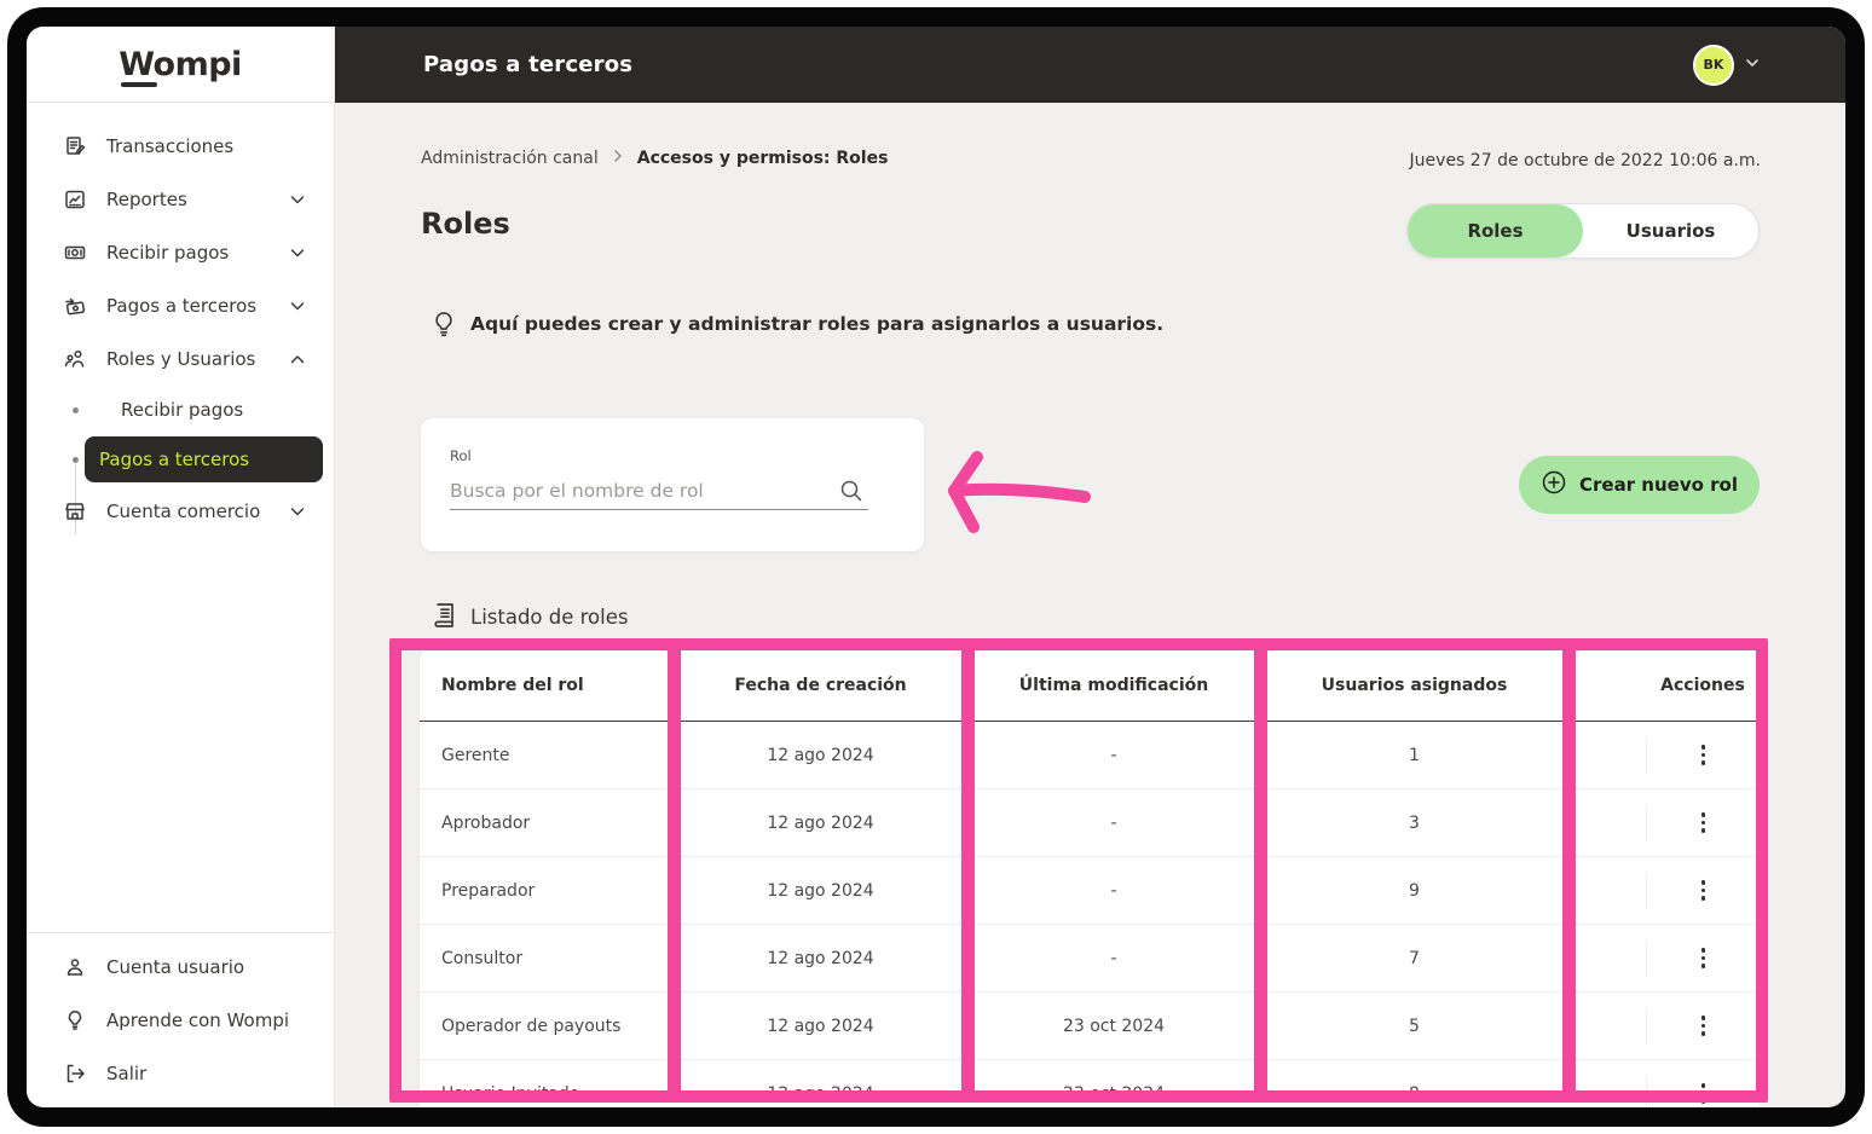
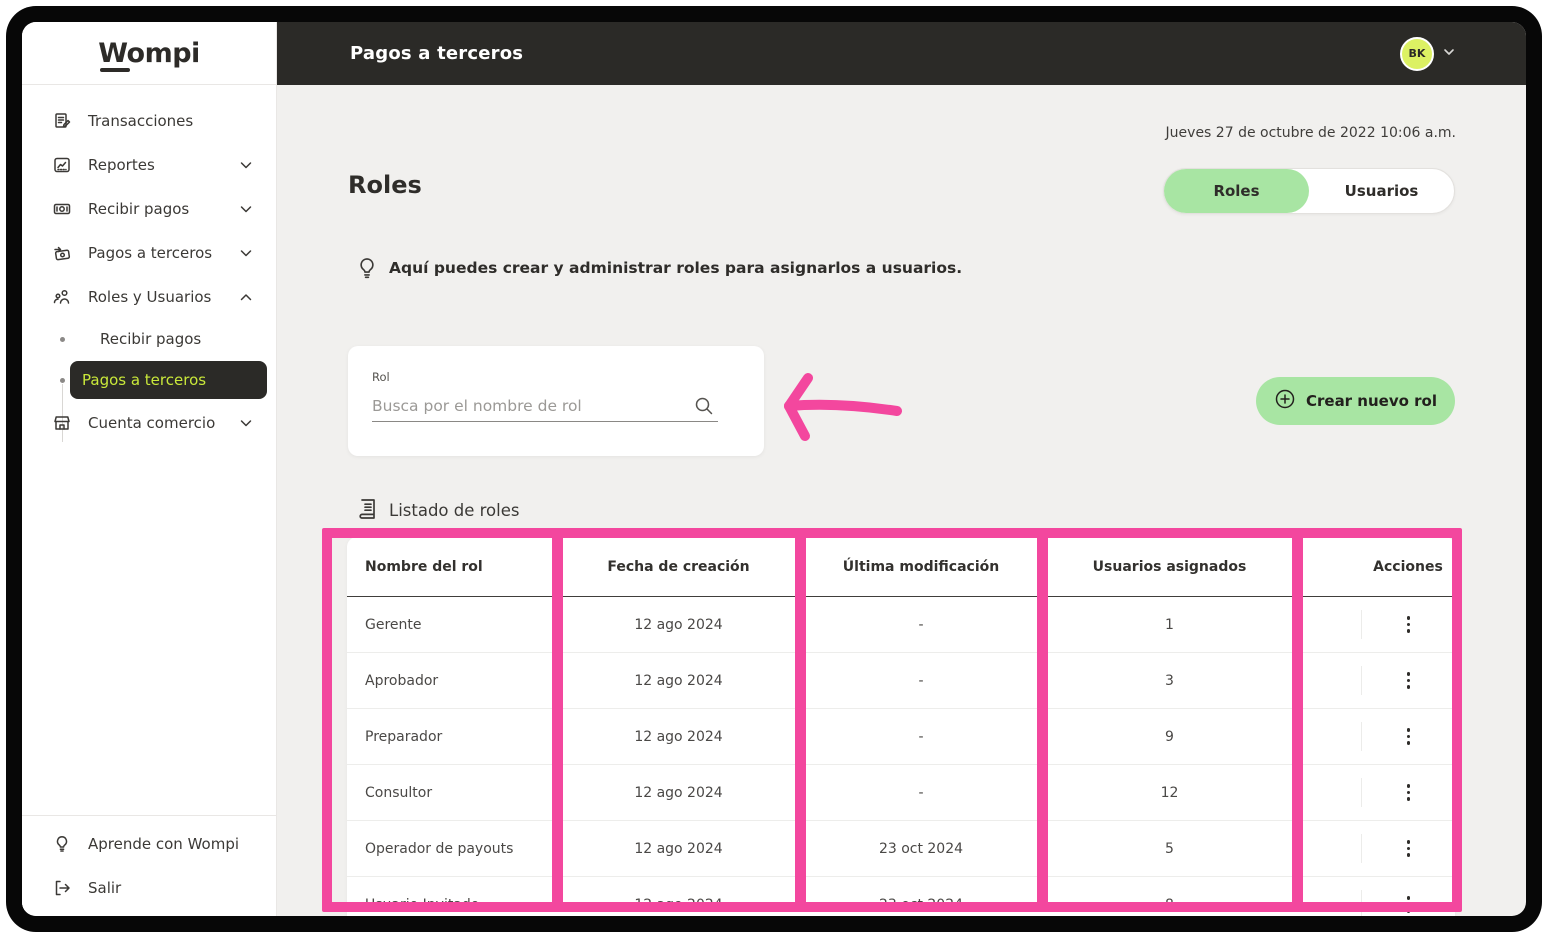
  Wompi
  Transacciones
  Reportes
  Recibir pagos
  Pagos a terceros
  Roles y Usuarios
  Recibir pagos
  Pagos a terceros
  Cuenta comercio
- Cuenta usuario
  Aprende con Wompi
  Salir
  Pagos a terceros
  BK
- Administración canal
- Accesos y permisos: Roles
  Jueves 27 de octubre de 2022 10:06 a.m.
  Roles
  Roles
  Usuarios
  Aquí puedes crear y administrar roles para asignarlos a usuarios.
  Rol
  Busca por el nombre de rol
  Crear nuevo rol
  Listado de roles
  Nombre del rol
  Fecha de creación
  Última modificación
  Usuarios asignados
  Acciones
  Gerente
  12 ago 2024
  -
  1
  Aprobador
  12 ago 2024
  -
  3
  Preparador
  12 ago 2024
  -
  9
  Consultor
  12 ago 2024
  -
- 7
+ 12
  Operador de payouts
  12 ago 2024
  23 oct 2024
  5
  Usuario Invitado
  12 ago 2024
  23 oct 2024
  8
